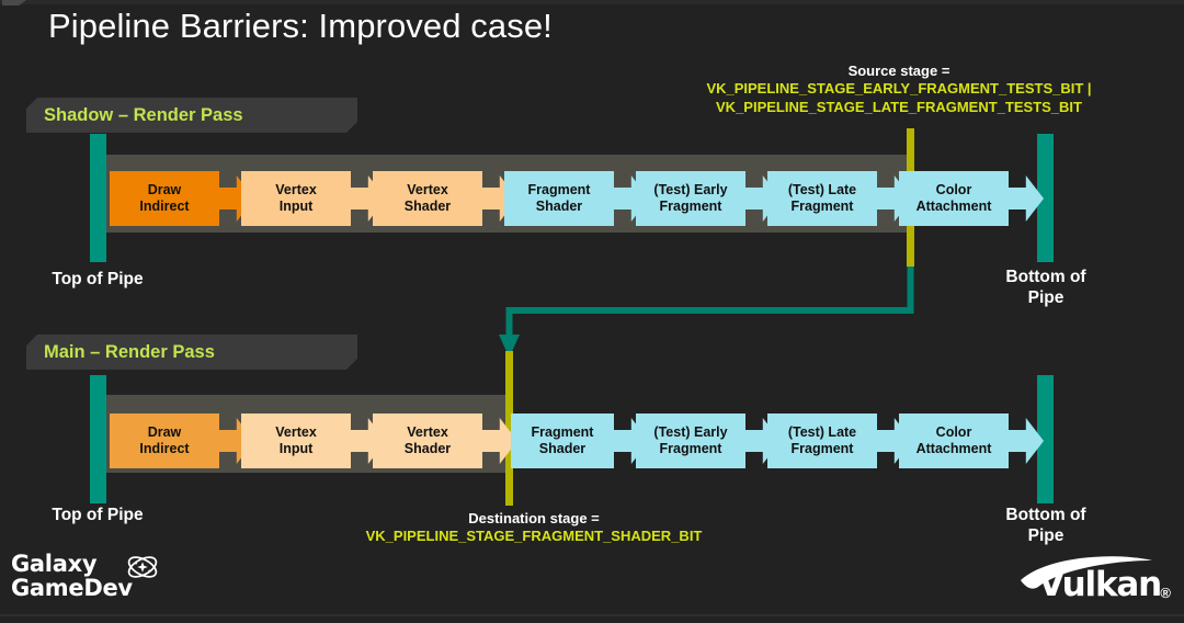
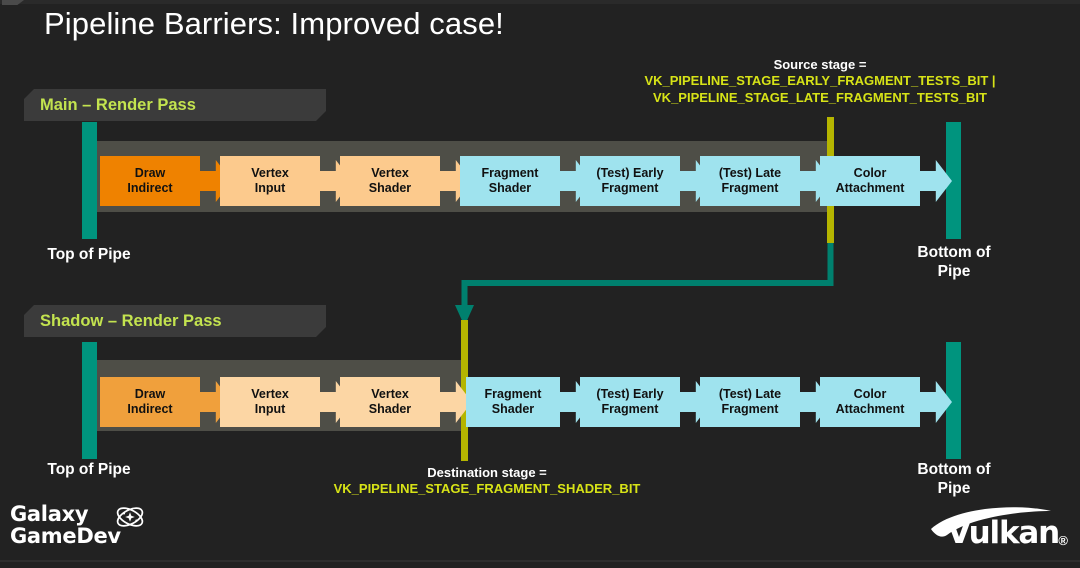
  Pipeline Barriers: Improved case!
  Source stage =
  VK_PIPELINE_STAGE_EARLY_FRAGMENT_TESTS_BIT |
  VK_PIPELINE_STAGE_LATE_FRAGMENT_TESTS_BIT
- Shadow – Render Pass
+ Main – Render Pass
  Draw
  Indirect
  Vertex
  Input
  Vertex
  Shader
  Fragment
  Shader
  (Test) Early
  Fragment
  (Test) Late
  Fragment
  Color
  Attachment
  Top of Pipe
  Bottom of
  Pipe
- Main – Render Pass
+ Shadow – Render Pass
  Draw
  Indirect
  Vertex
  Input
  Vertex
  Shader
  Fragment
  Shader
  (Test) Early
  Fragment
  (Test) Late
  Fragment
  Color
  Attachment
  Top of Pipe
  Bottom of
  Pipe
  Destination stage =
  VK_PIPELINE_STAGE_FRAGMENT_SHADER_BIT
  Galaxy
  GameDev
  Vulkan
  ®
